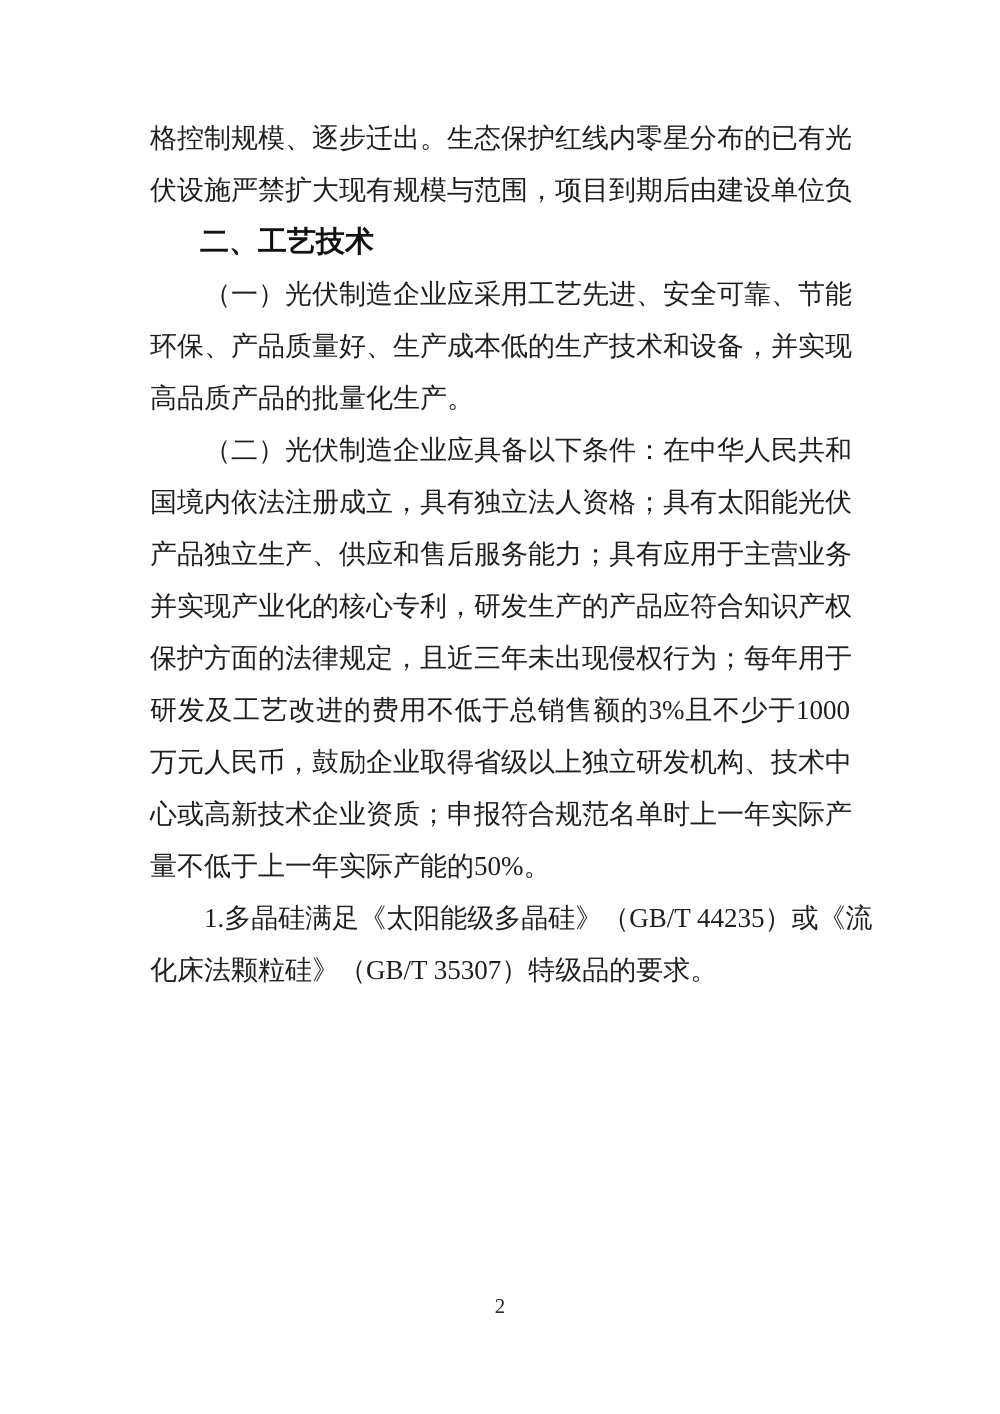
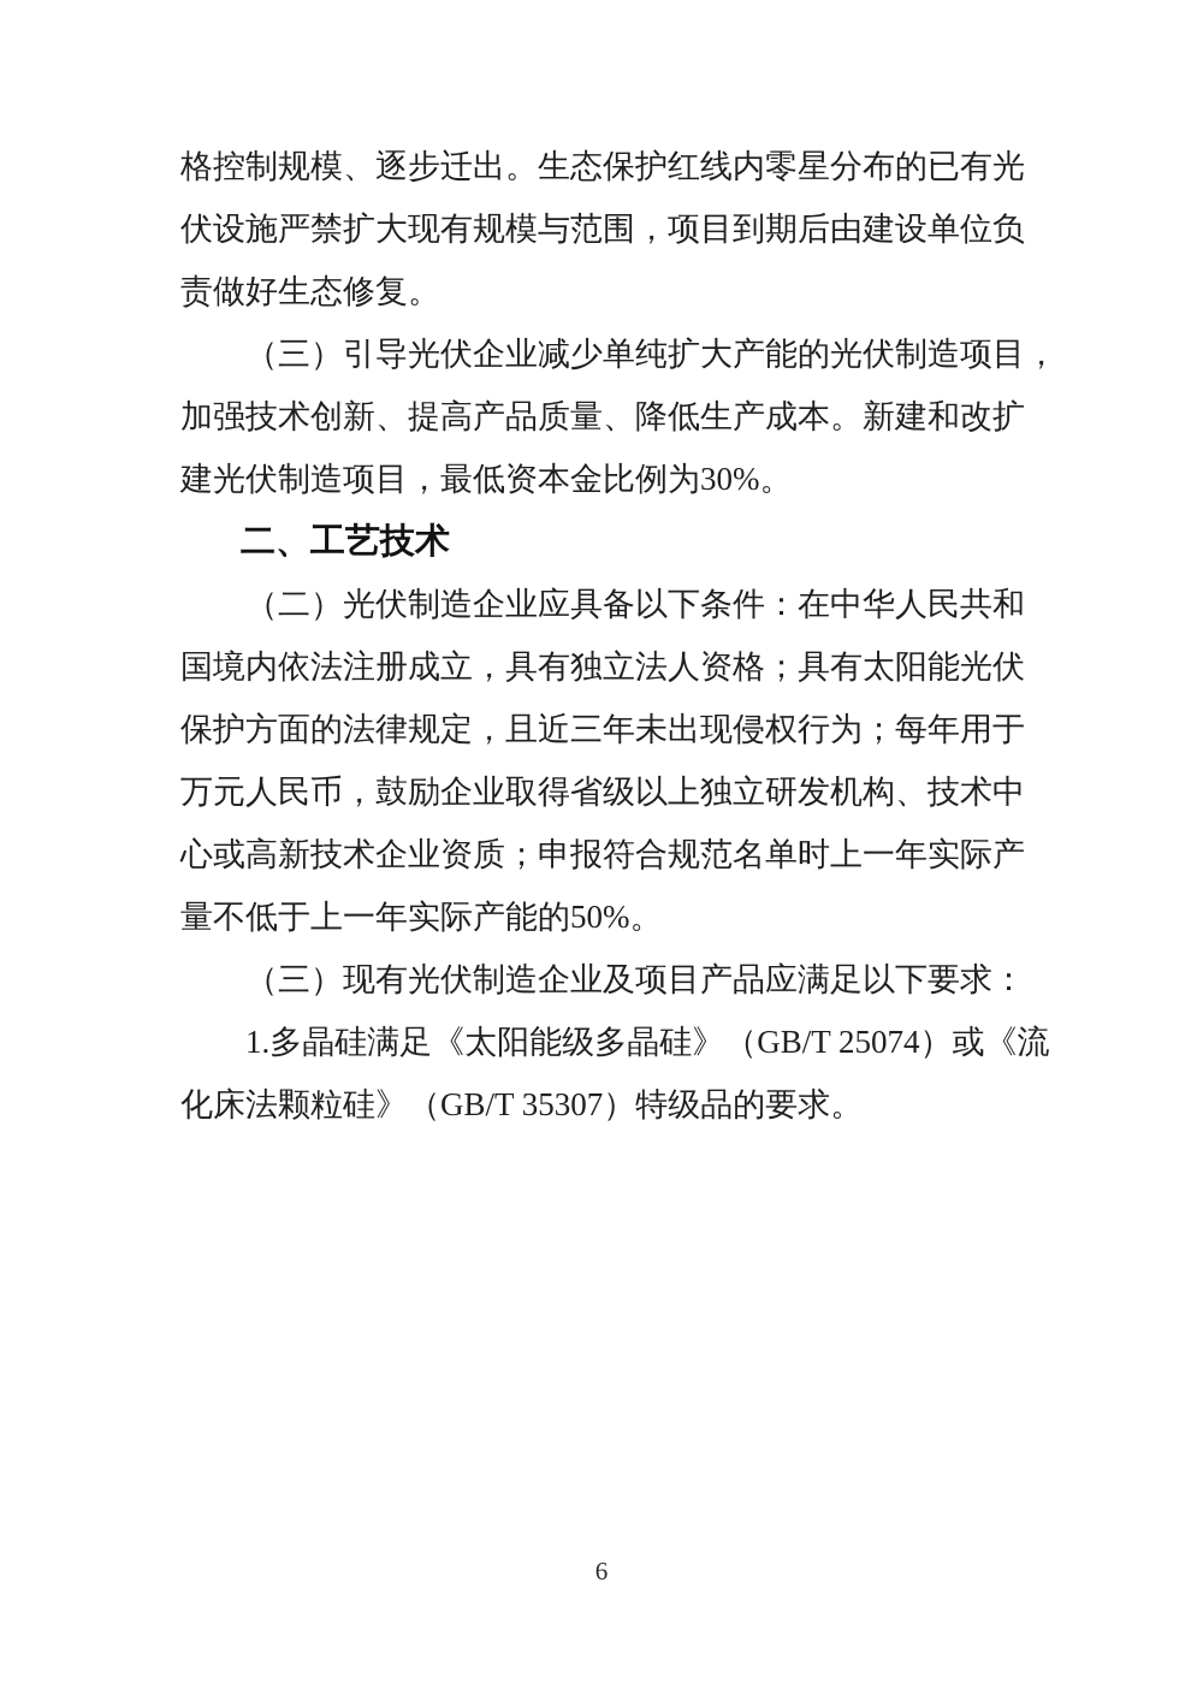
  格控制规模、逐步迁出。生态保护红线内零星分布的已有光
  伏设施严禁扩大现有规模与范围，项目到期后由建设单位负
+ 责做好生态修复。
+ （三）引导光伏企业减少单纯扩大产能的光伏制造项目，
+ 加强技术创新、提高产品质量、降低生产成本。新建和改扩
+ 建光伏制造项目，最低资本金比例为30%。
  二、工艺技术
- （一）光伏制造企业应采用工艺先进、安全可靠、节能
- 环保、产品质量好、生产成本低的生产技术和设备，并实现
- 高品质产品的批量化生产。
  （二）光伏制造企业应具备以下条件：在中华人民共和
  国境内依法注册成立，具有独立法人资格；具有太阳能光伏
- 产品独立生产、供应和售后服务能力；具有应用于主营业务
- 并实现产业化的核心专利，研发生产的产品应符合知识产权
  保护方面的法律规定，且近三年未出现侵权行为；每年用于
- 研发及工艺改进的费用不低于总销售额的3%且不少于1000
  万元人民币，鼓励企业取得省级以上独立研发机构、技术中
  心或高新技术企业资质；申报符合规范名单时上一年实际产
  量不低于上一年实际产能的50%。
+ （三）现有光伏制造企业及项目产品应满足以下要求：
- 1.多晶硅满足《太阳能级多晶硅》（GB/T 44235）或《流
+ 1.多晶硅满足《太阳能级多晶硅》（GB/T 25074）或《流
  化床法颗粒硅》（GB/T 35307）特级品的要求。
- 2
+ 6
